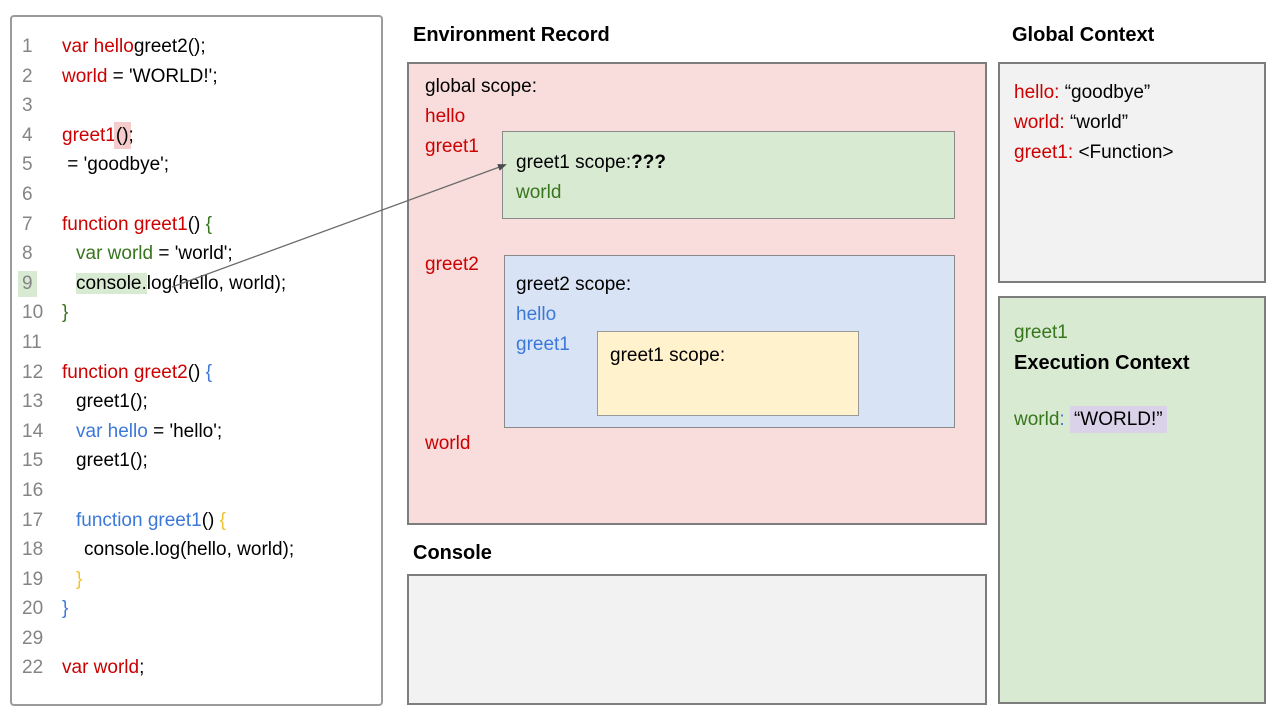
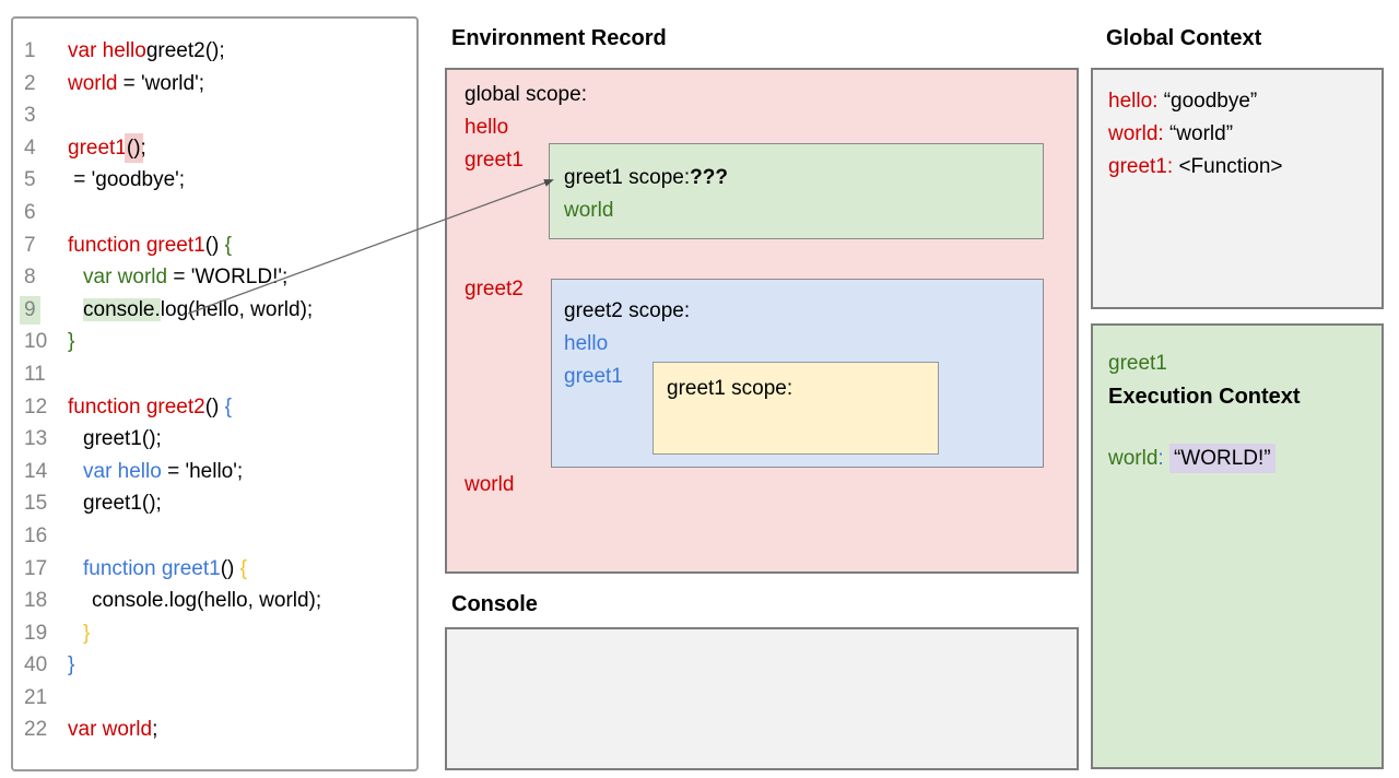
  1
  var hellogreet2();
  2
- world = 'WORLD!';
+ world = 'world';
  3
  4
  greet1();
  5
  = 'goodbye';
  6
  7
  function greet1() {
  8
- var world = 'world';
+ var world = 'WORLD!';
  9
  console.log(ello, world);
  10
  }
  11
  12
  function greet2() {
  13
  greet1();
  14
  var hello = 'hello';
  15
  greet1();
  16
  17
  function greet1() {
  18
  console.log(hello, world);
  19
  }
- 20
+ 40
  }
- 29
+ 21
  22
  var world;
  Environment Record
  global scope:
  hello
  greet1
  greet2
  world
  greet1 scope:???
  world
  greet2 scope:
  hello
  greet1
  greet1 scope:
  Console
  Global Context
  hello: “goodbye”
  world: “world”
  greet1: <Function>
  greet1
  Execution Context
  world: “WORLD!”
